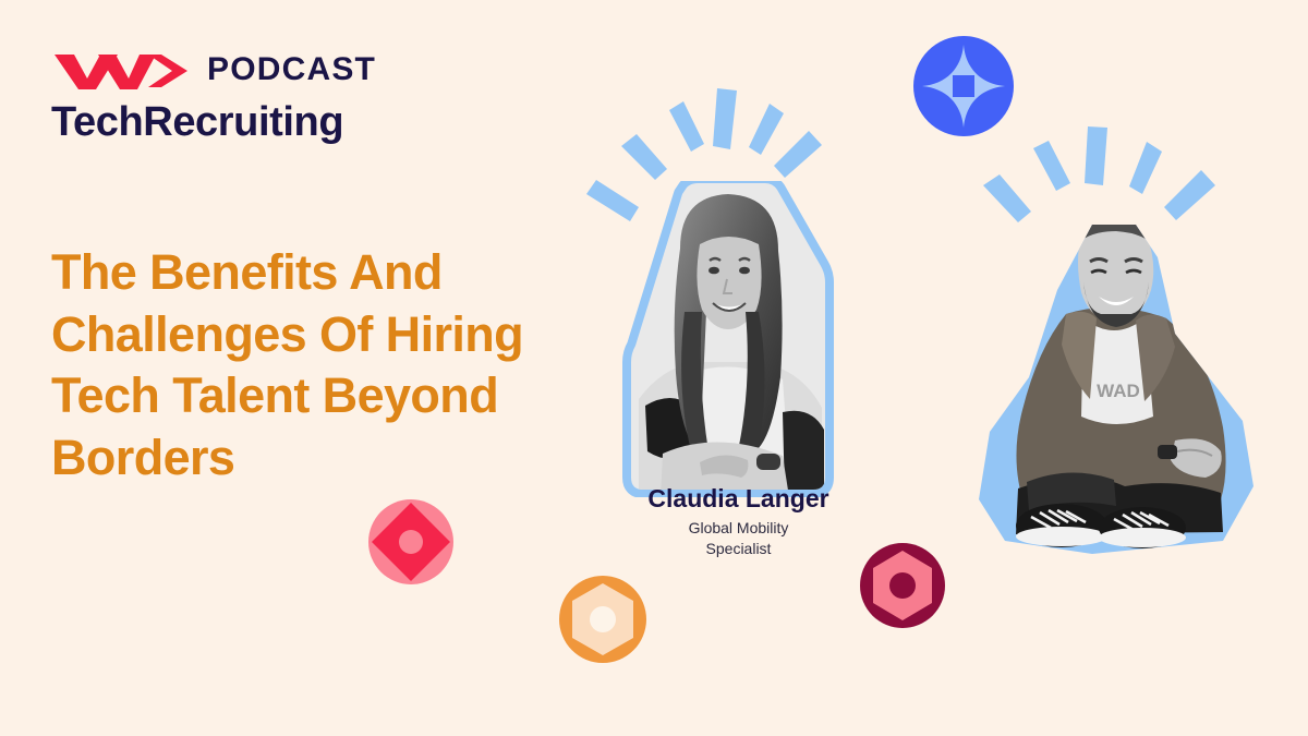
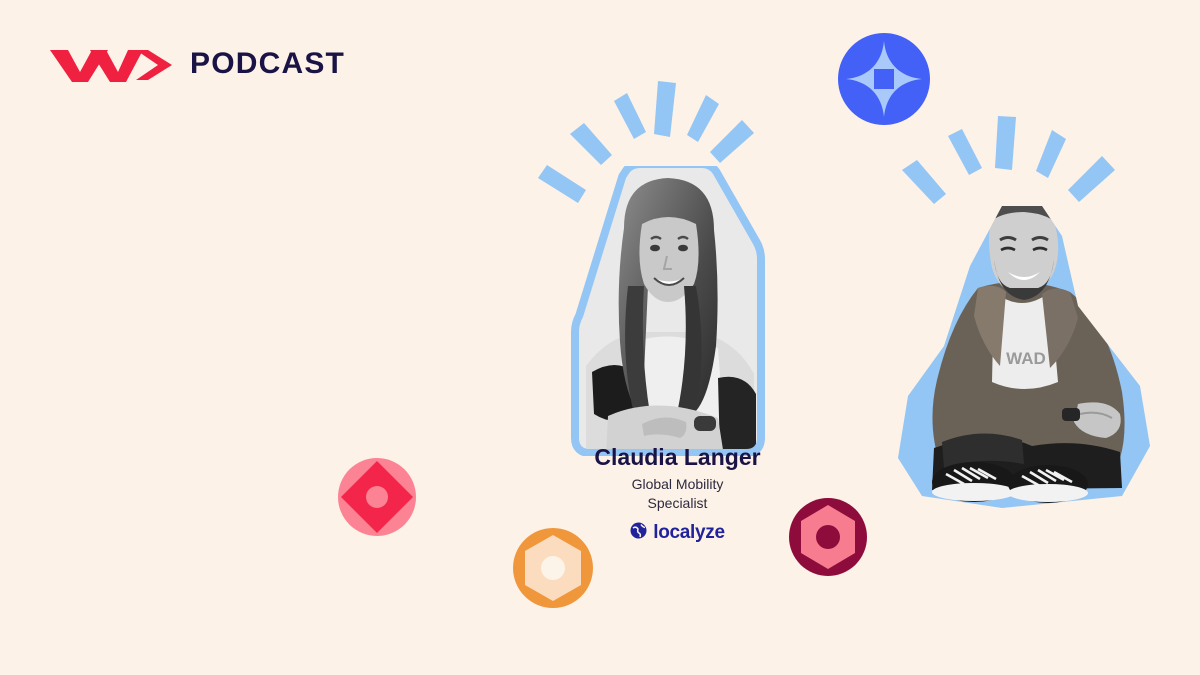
  PODCAST
- TechRecruiting
- The Benefits And Challenges Of Hiring Tech Talent Beyond Borders
  Claudia Langer
  Global Mobility
  Specialist
+ localyze
  WAD
